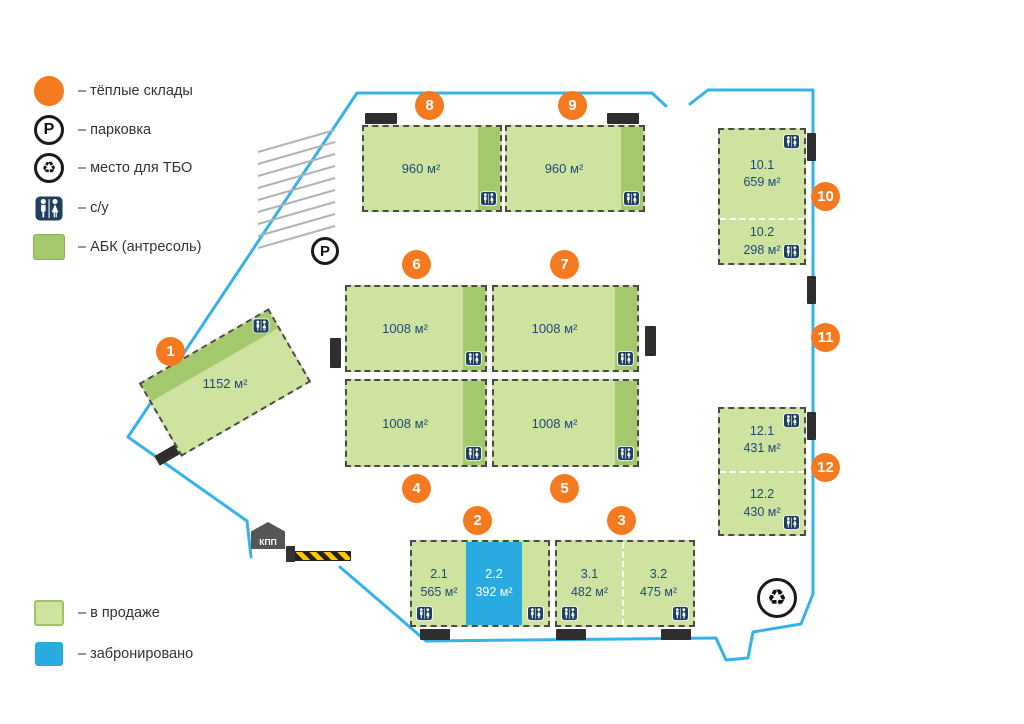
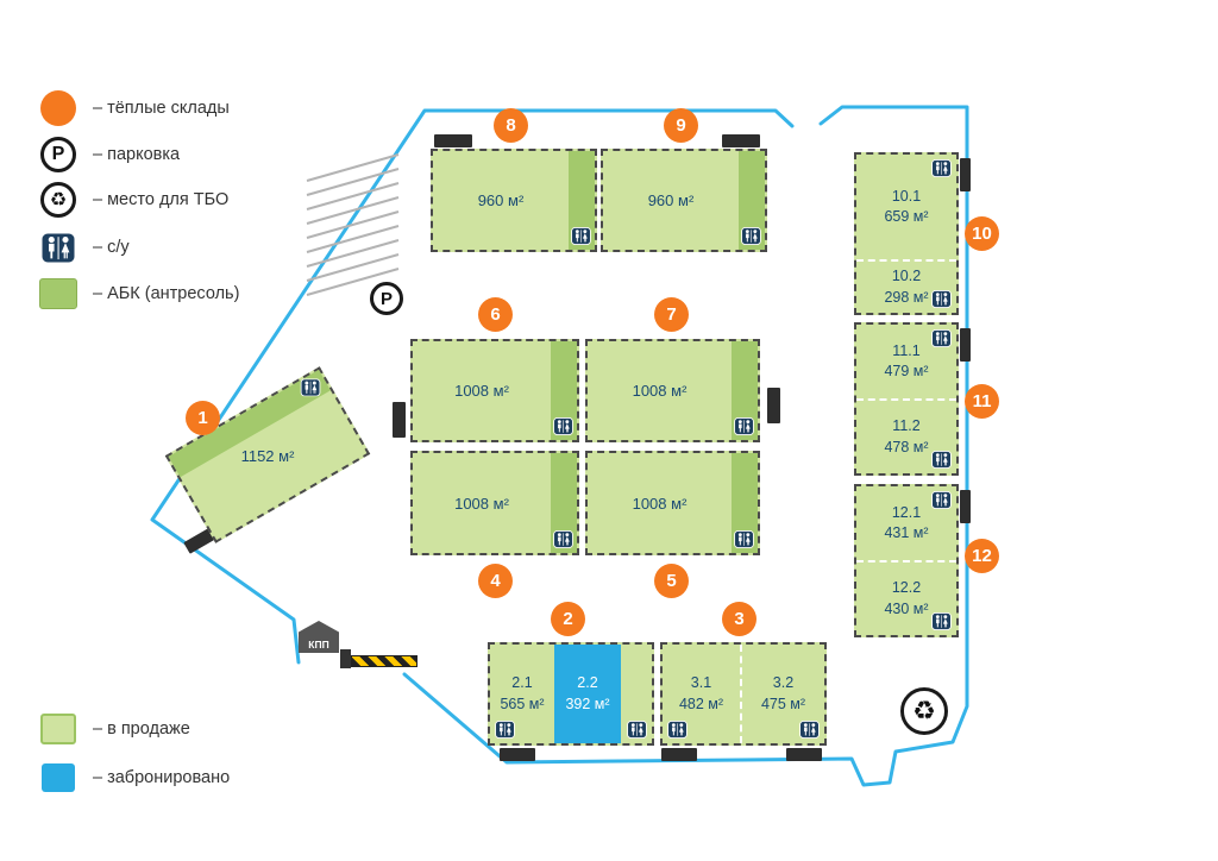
  – тёплые склады
  P
  – парковка
  ♻
  – место для ТБО
  – с/у
  – АБК (антресоль)
  – в продаже
  – забронировано
  1152 м²
  960 м²
  960 м²
  1008 м²
  1008 м²
  1008 м²
  1008 м²
  2.1
  565 м²
  2.2
  392 м²
  3.1
  482 м²
  3.2
  475 м²
  10.1
  659 м²
  10.2
  298 м²
+ 11.1
+ 479 м²
+ 11.2
+ 478 м²
  12.1
  431 м²
  12.2
  430 м²
  1
  2
  3
  4
  5
  6
  7
  8
  9
  10
  11
  12
  P
  ♻
  КПП
